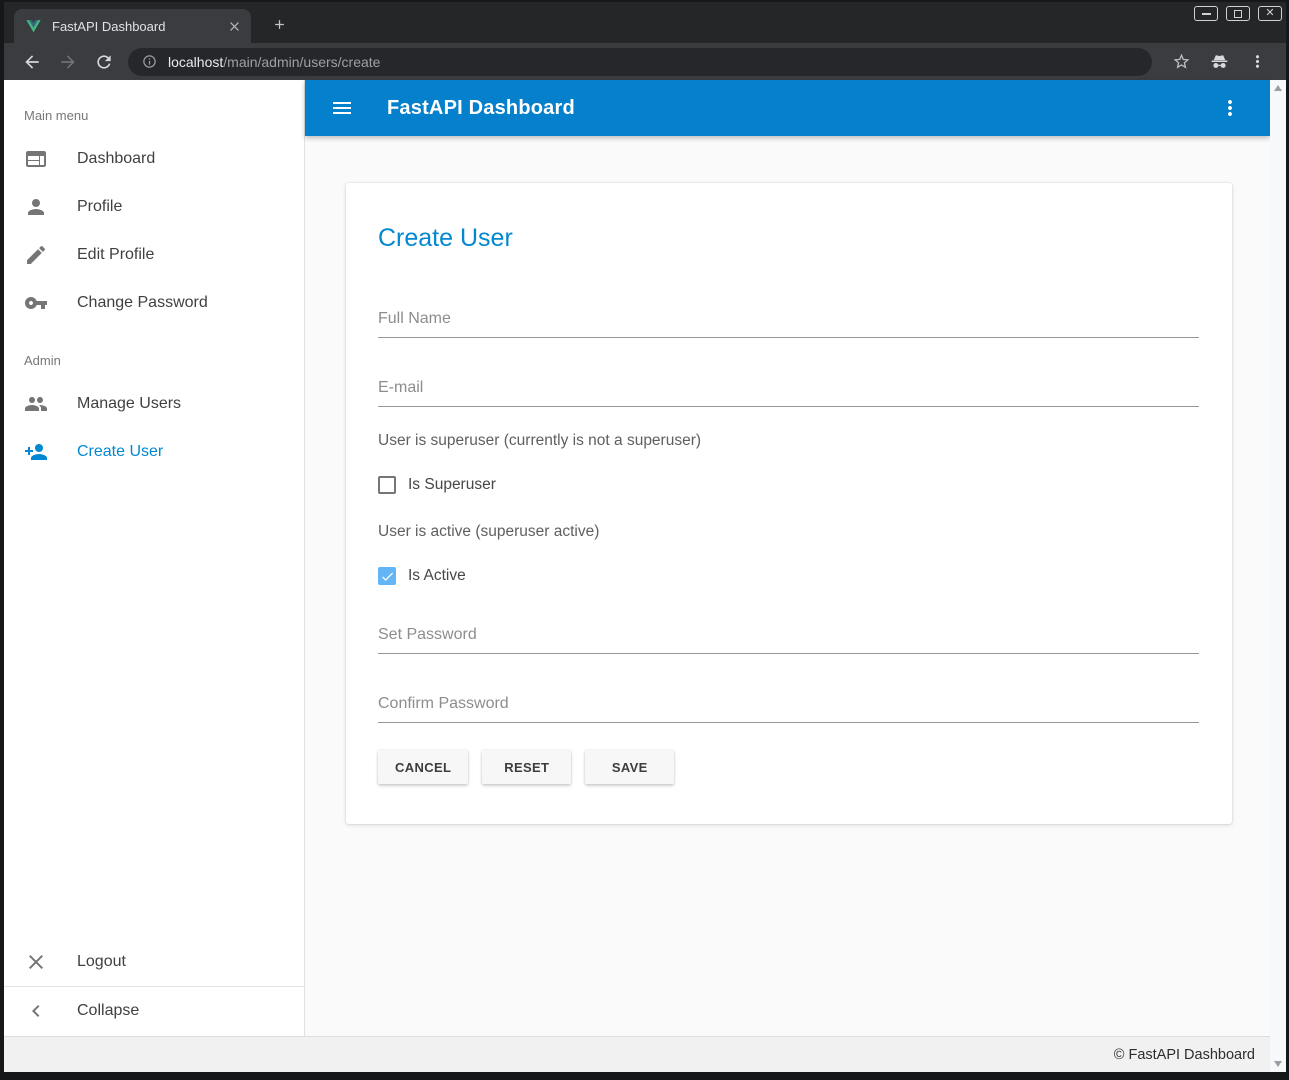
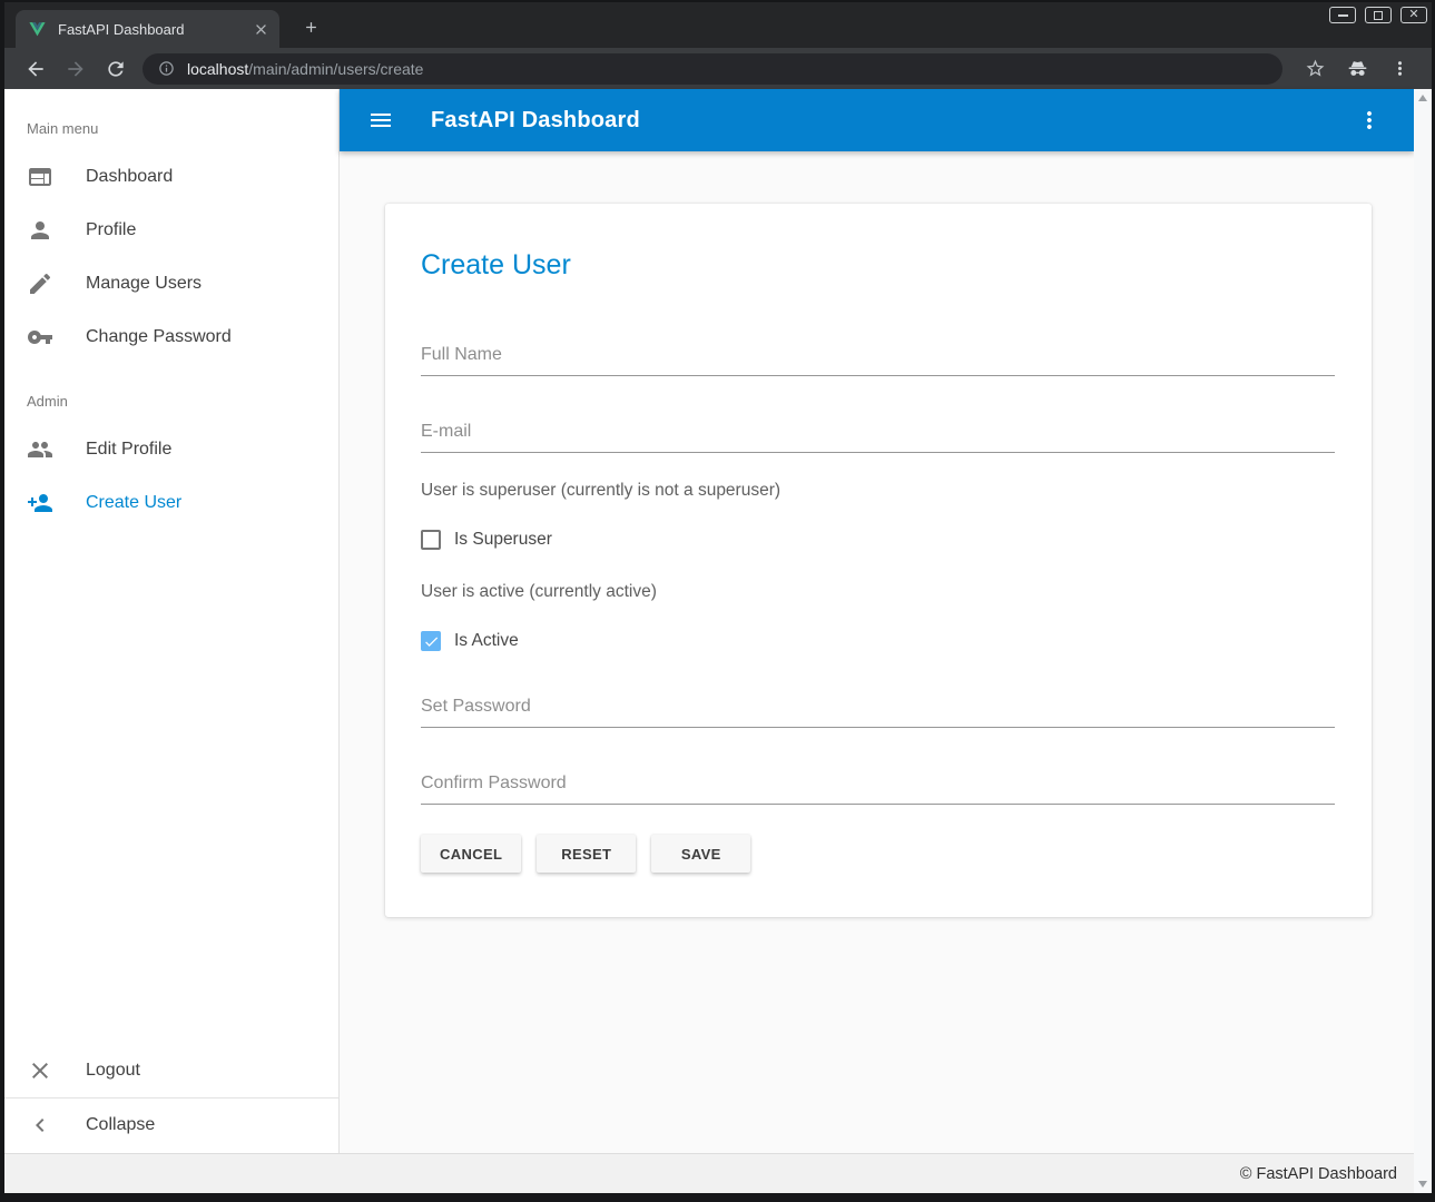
  FastAPI Dashboard
  ✕
  localhost
  /main/admin/users/create
  Main menu
  Dashboard
  Profile
- Edit Profile
+ Manage Users
  Change Password
  Admin
- Manage Users
+ Edit Profile
  Create User
  Logout
  Collapse
  FastAPI Dashboard
  Create User
  Full Name
  E-mail
  User is superuser (currently is not a superuser)
  Is Superuser
- User is active (superuser active)
+ User is active (currently active)
  Is Active
  Set Password
  Confirm Password
  CANCEL
  RESET
  SAVE
  © FastAPI Dashboard
